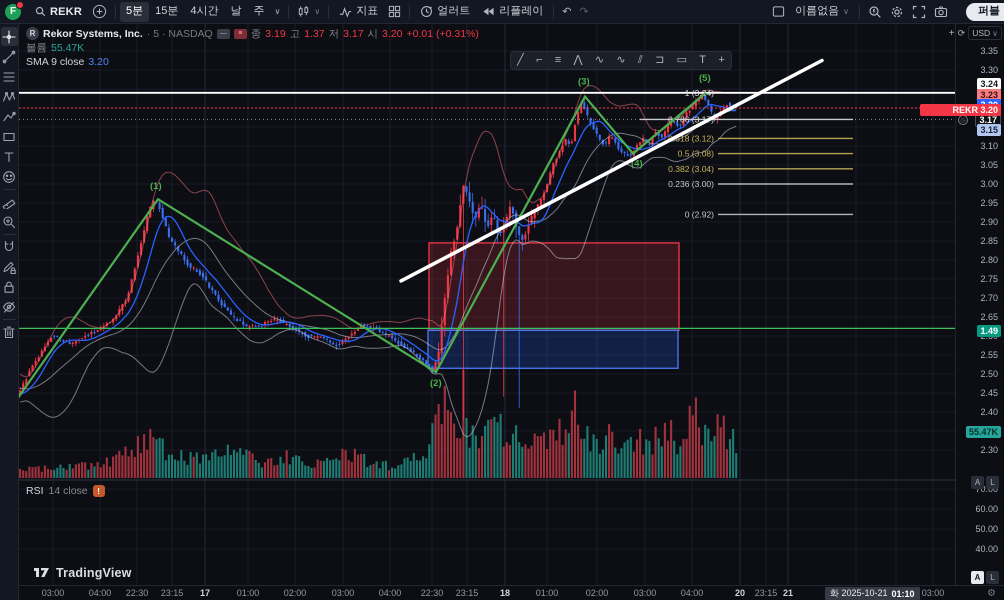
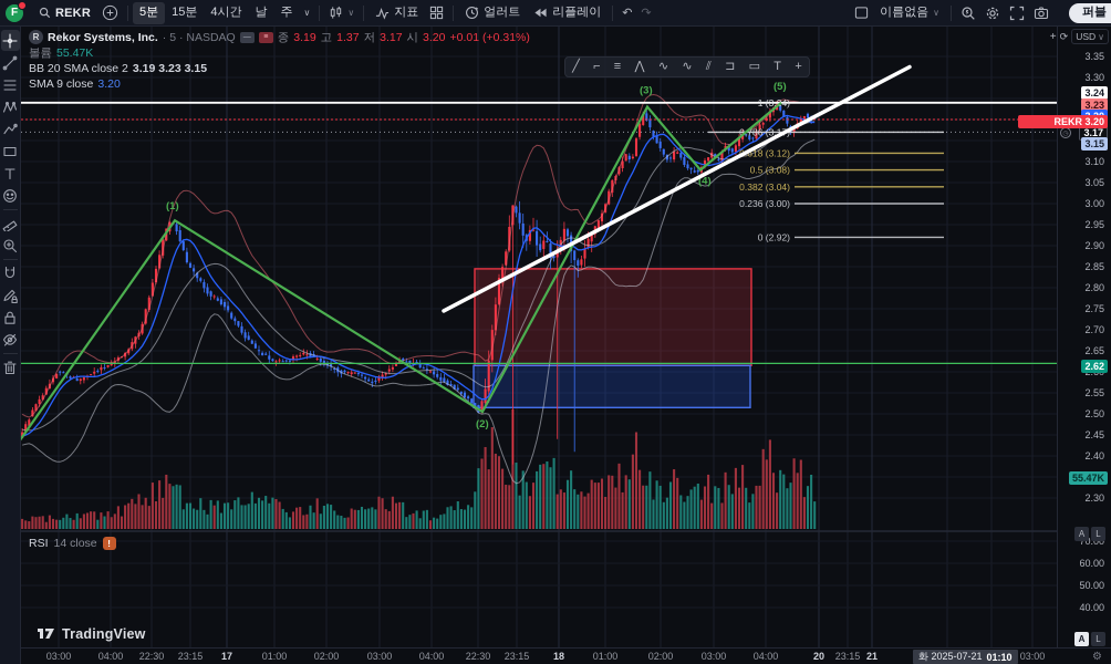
  1 (3.24)
  0786 (3.1
  618 (3.12)
  0.5 (3.08)
  0.382 (3.04)
  0.236 (3.00)
  0 (2.92)
  (1)
  (2)
  (3)
  (4)
  (5)
  F
  REKR
  5분
  15분
  4시간
  날
  주
  ∨
  ∨
  지표
  얼러트
  리플레이
  ↶
  ↷
  이름없음
  ∨
  퍼블
  R
  Rekor Systems, Inc.
  · 5 · NASDAQ
  종
  3.19
  고
  1.37
  저
  3.17
  시
  3.20
  +0.01 (+0.31%)
  볼륨
  55.47K
+ BB 20 SMA close 2
+ 3.19 3.23 3.15
  SMA 9 close
  3.20
  ╱
  ⌐
  ≡
  ⋀
  ∿
  ∿
  ⫽
  ⊐
  ▭
  T
  +
  RSI
  14 close
  !
  +
  ⟳
  USD
  ∨
  3.35
  3.30
  3.10
  3.05
  3.00
  2.95
  2.90
  2.85
  2.80
  2.75
  2.70
  2.65
  2.55
  2.50
  2.45
  2.40
  2.30
  70.00
  60.00
  50.00
  40.00
  3.24
  3.23
  3.17
  3.15
- 1.49
+ 2.62
  55.47K
  REKR 3.20
  A
  L
  A
  L
- 화 2025-10-21
+ 화 2025-07-21
  01:10
  ⚙
  03:00
  04:00
  22:30
  23:15
  17
  01:00
  02:00
  03:00
  04:00
  22:30
  23:15
  18
  01:00
  02:00
  03:00
  04:00
  20
  23:15
  21
  03:00
  TradingView
